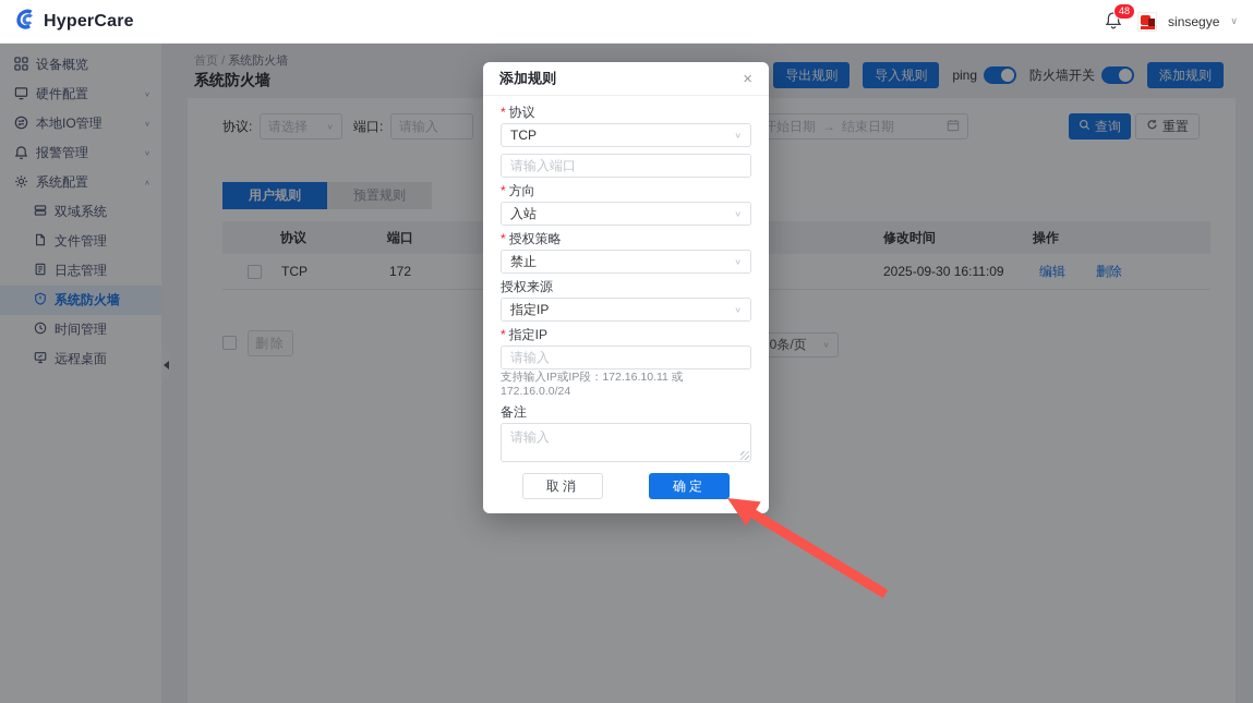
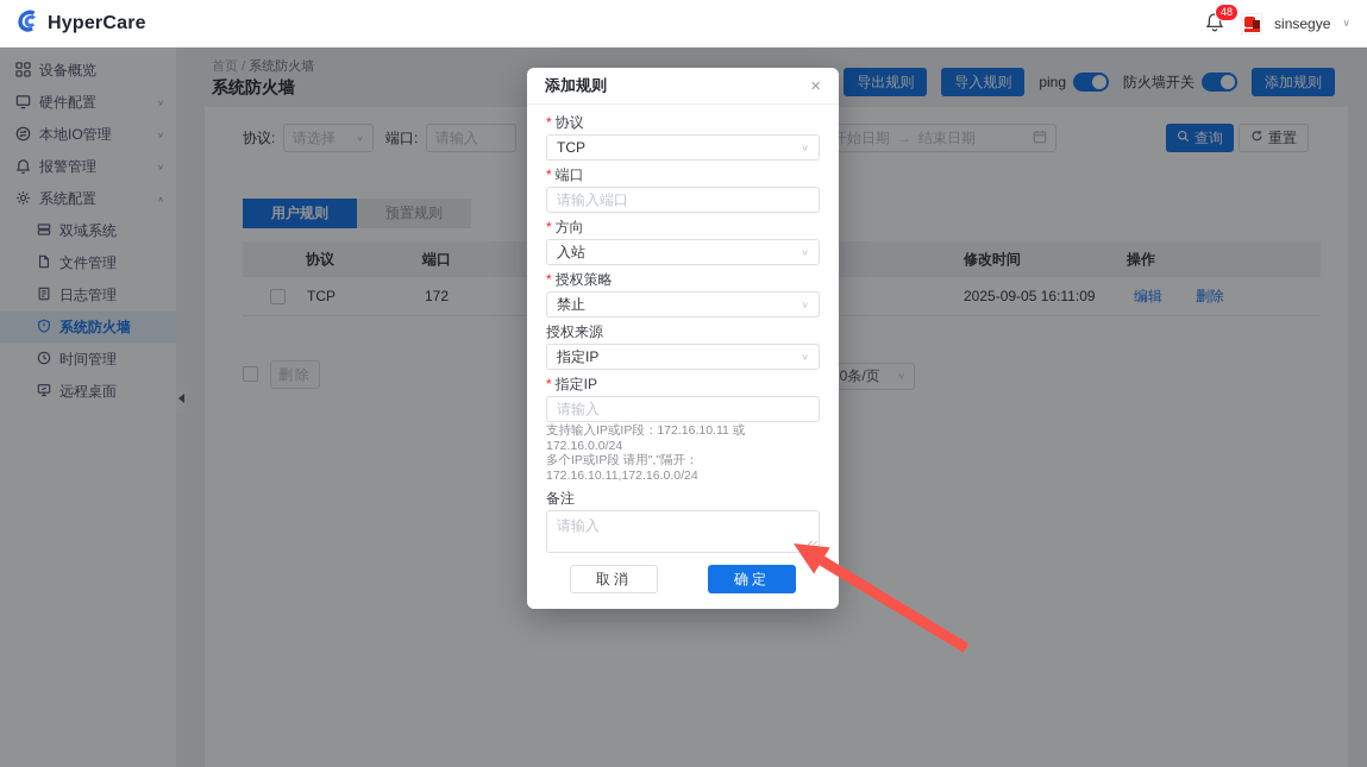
  HyperCare
  48
  sinsegye
  ∨
  设备概览
  硬件配置
  本地IO管理
  报警管理
  系统配置
  双域系统
  文件管理
  日志管理
  系统防火墙
  时间管理
  远程桌面
  首页 / 系统防火墙
  系统防火墙
  导出规则
  导入规则
  ping
  防火墙开关
  添加规则
  协议:
  请选择
  ∨
  端口:
  请输入
  开始日期
  →
  结束日期
  查询
  重置
  用户规则
  预置规则
  协议
  端口
  修改时间
  操作
  TCP
  172
- 2025-09-30 16:11:09
+ 2025-09-05 16:11:09
  编辑
  删除
  删除
  0条/页
  ∨
  添加规则
  ×
  * 协议
  TCP
  ∨
+ * 端口
  请输入端口
  * 方向
  入站
  ∨
  * 授权策略
  禁止
  ∨
  授权来源
  指定IP
  ∨
  * 指定IP
  请输入
  支持输入IP或IP段：172.16.10.11 或 172.16.0.0/24
+ 多个IP或IP段 请用","隔开：172.16.10.11,172.16.0.0/24
  备注
  请输入
  取消
  确定
